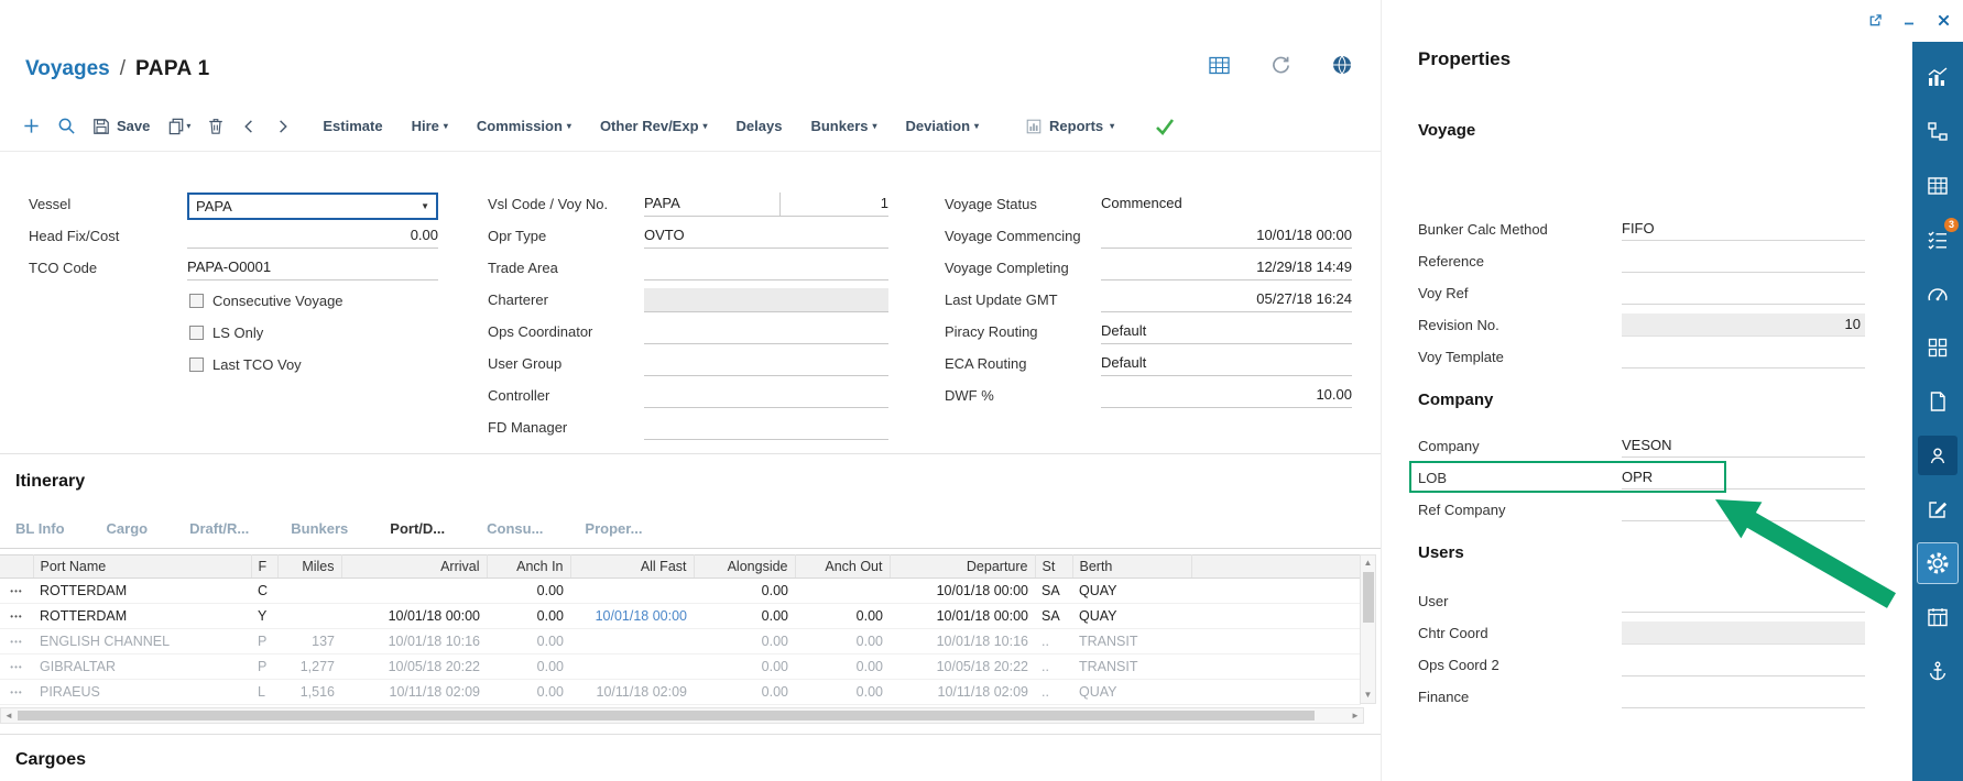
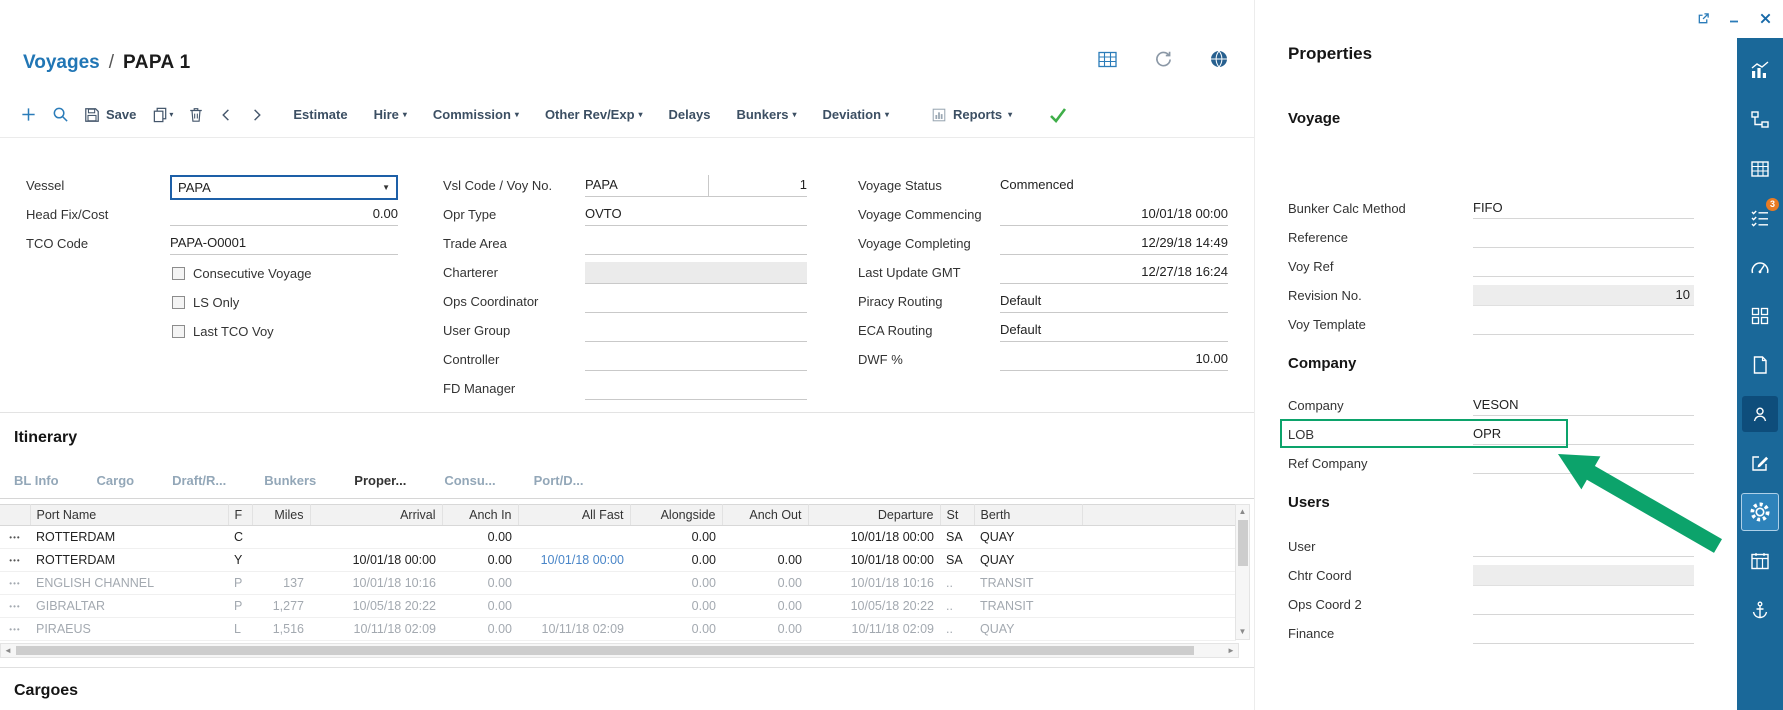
  Voyages
  /
  PAPA 1
  Save
  ▾
  Estimate
  Hire
  ▾
  Commission
  ▾
  Other Rev/Exp
  ▾
  Delays
  Bunkers
  ▾
  Deviation
  ▾
  Reports
  ▾
  Vessel
  PAPA
  ▼
  Head Fix/Cost 0.00
  TCO Code PAPA-O0001
  Consecutive Voyage
  LS Only
  Last TCO Voy
  Vsl Code / Voy No.
  PAPA
  1
  Opr Type OVTO
  Trade Area
  Charterer
  Ops Coordinator
  User Group
  Controller
  FD Manager
  Voyage Status Commenced
  Voyage Commencing 10/01/18 00:00
  Voyage Completing 12/29/18 14:49
- Last Update GMT 05/27/18 16:24
+ Last Update GMT 12/27/18 16:24
  Piracy Routing Default
  ECA Routing Default
  DWF % 10.00
  Itinerary
  BL Info
  Cargo
  Draft/R...
  Bunkers
- Port/D...
+ Proper...
  Consu...
- Proper...
+ Port/D...
  	Port Name	F	Miles	Arrival	Anch In	All Fast	Alongside	Anch Out	Departure	St	Berth
  •••	ROTTERDAM	C			0.00		0.00		10/01/18 00:00	SA	QUAY
  •••	ROTTERDAM	Y		10/01/18 00:00	0.00	10/01/18 00:00	0.00	0.00	10/01/18 00:00	SA	QUAY
  •••	ENGLISH CHANNEL	P	137	10/01/18 10:16	0.00		0.00	0.00	10/01/18 10:16	..	TRANSIT
  •••	GIBRALTAR	P	1,277	10/05/18 20:22	0.00		0.00	0.00	10/05/18 20:22	..	TRANSIT
  •••	PIRAEUS	L	1,516	10/11/18 02:09	0.00	10/11/18 02:09	0.00	0.00	10/11/18 02:09	..	QUAY
  ▲
  ▼
  ◄
  ►
  Cargoes
  Properties
  Voyage
  Bunker Calc Method
  FIFO
  Reference
  Voy Ref
  Revision No.
  10
  Voy Template
  Company
  Company
  VESON
  LOB
  OPR
  Ref Company
  Users
  User
  Chtr Coord
  Ops Coord 2
  Finance
  3
